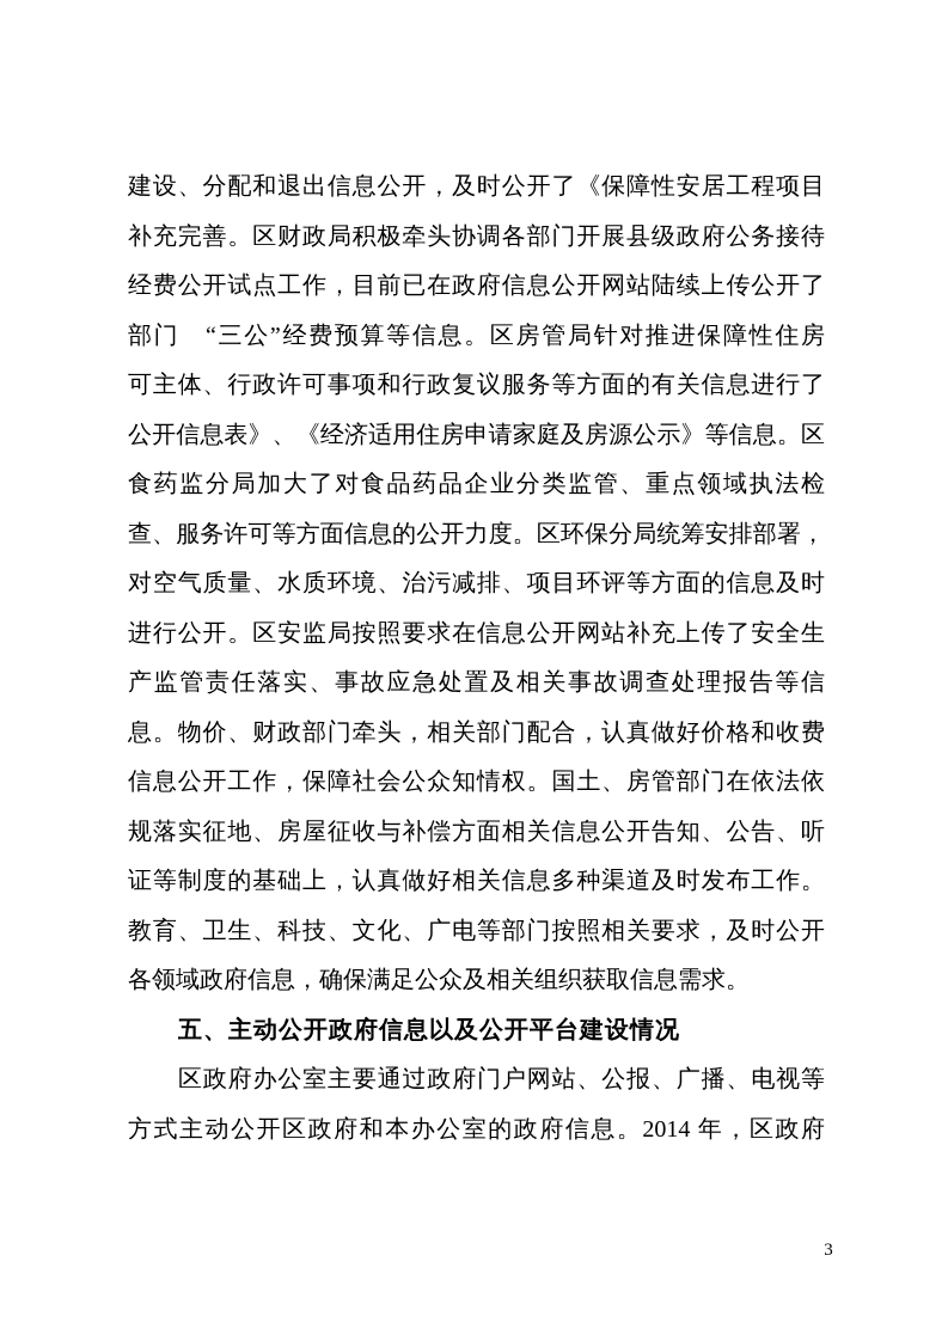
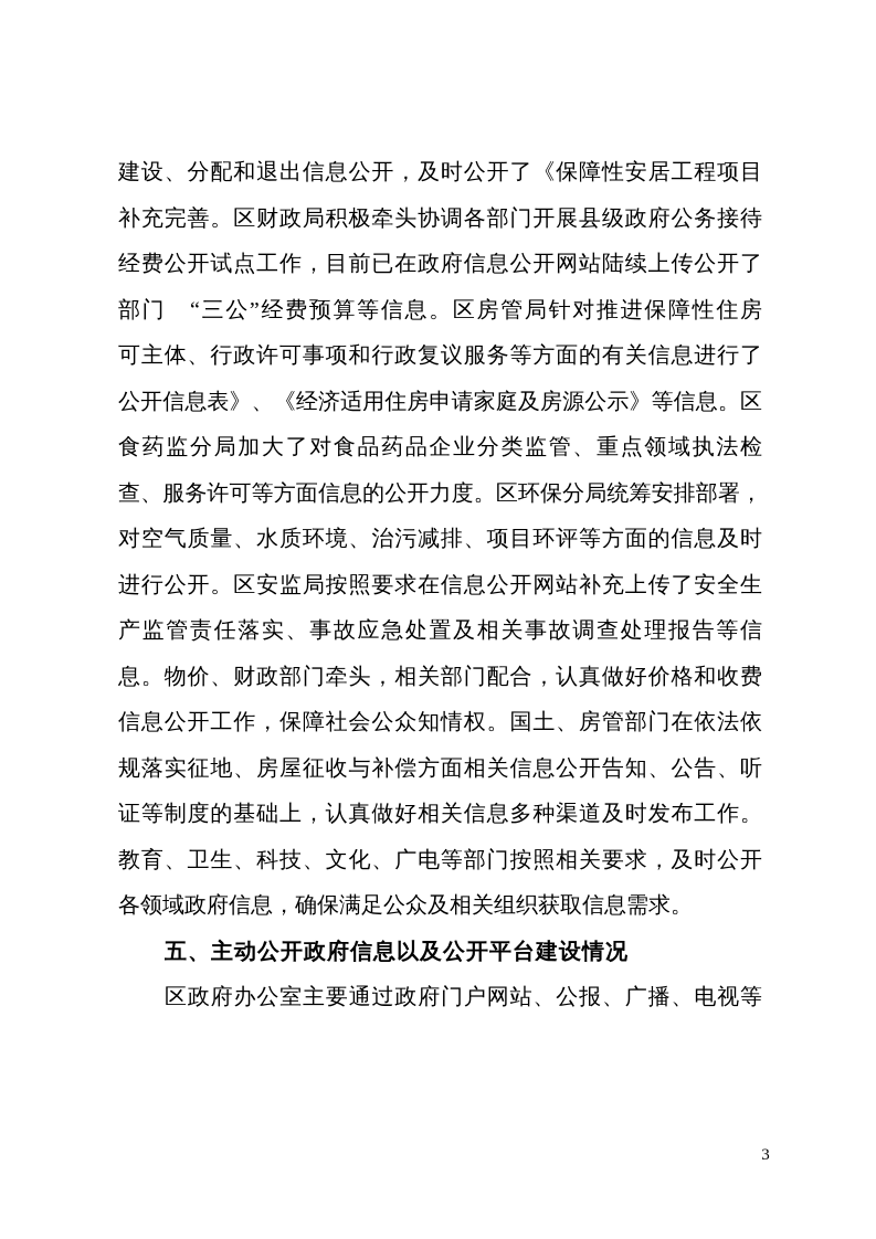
  建设、分配和退出信息公开，及时公开了《保障性安居工程项目
  补充完善。区财政局积极牵头协调各部门开展县级政府公务接待
  经费公开试点工作，目前已在政府信息公开网站陆续上传公开了
  部门 “三公”经费预算等信息。区房管局针对推进保障性住房
  可主体、行政许可事项和行政复议服务等方面的有关信息进行了
  公开信息表》、《经济适用住房申请家庭及房源公示》等信息。区
  食药监分局加大了对食品药品企业分类监管、重点领域执法检
  查、服务许可等方面信息的公开力度。区环保分局统筹安排部署，
  对空气质量、水质环境、治污减排、项目环评等方面的信息及时
  进行公开。区安监局按照要求在信息公开网站补充上传了安全生
  产监管责任落实、事故应急处置及相关事故调查处理报告等信
  息。物价、财政部门牵头，相关部门配合，认真做好价格和收费
  信息公开工作，保障社会公众知情权。国土、房管部门在依法依
  规落实征地、房屋征收与补偿方面相关信息公开告知、公告、听
  证等制度的基础上，认真做好相关信息多种渠道及时发布工作。
  教育、卫生、科技、文化、广电等部门按照相关要求，及时公开
  各领域政府信息，确保满足公众及相关组织获取信息需求。
  五、主动公开政府信息以及公开平台建设情况
  区政府办公室主要通过政府门户网站、公报、广播、电视等
- 方式主动公开区政府和本办公室的政府信息。2014 年，区政府
  3
